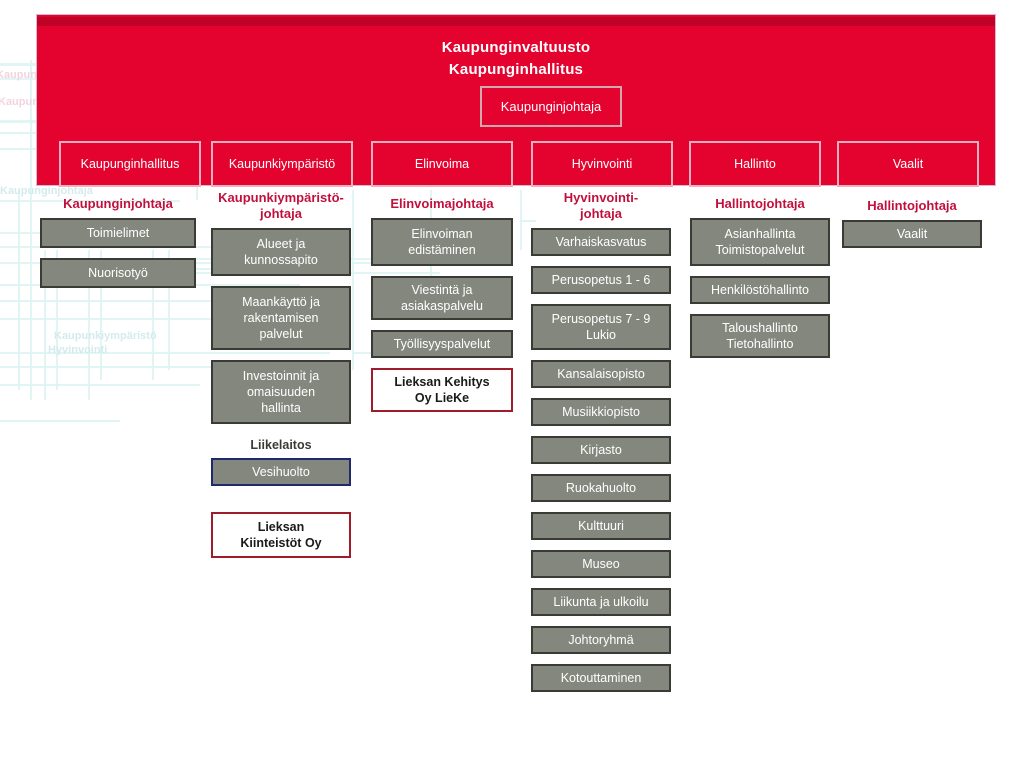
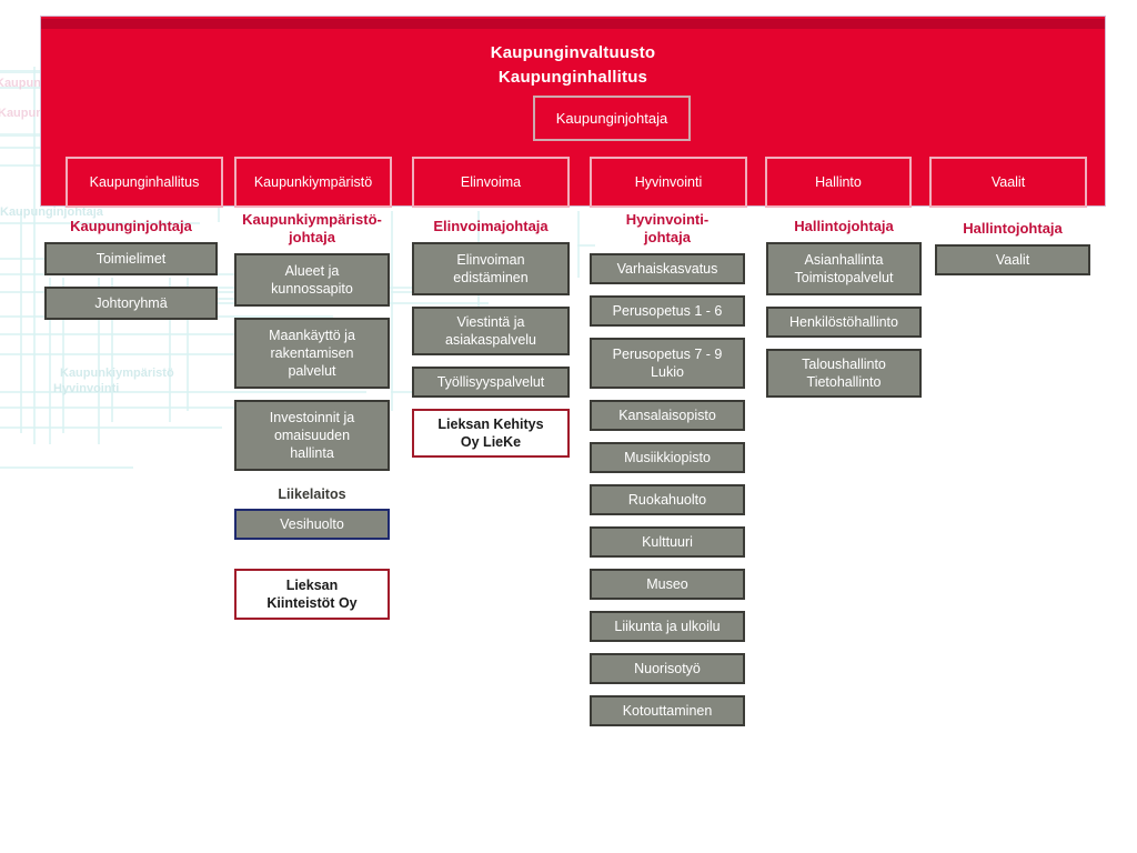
  Kaupunginjohtaja
  Kaupunkiympäristö
  Hyvinvointi
  Kaupunginvaltuusto
  Kaupunginhallitus
  Kaupunginjohtaja
  Kaupunginhallitus
  Kaupunkiympäristö
  Elinvoima
  Hyvinvointi
  Hallinto
  Vaalit
  Kaupunginjohtaja
  Toimielimet
- Nuorisotyö
+ Johtoryhmä
  Kaupunkiympäristö-
  johtaja
  Alueet ja
  kunnossapito
  Maankäyttö ja
  rakentamisen
  palvelut
  Investoinnit ja
  omaisuuden
  hallinta
  Liikelaitos
  Vesihuolto
  Lieksan
  Kiinteistöt Oy
  Elinvoimajohtaja
  Elinvoiman
  edistäminen
  Viestintä ja
  asiakaspalvelu
  Työllisyyspalvelut
  Lieksan Kehitys
  Oy LieKe
  Hyvinvointi-
  johtaja
  Varhaiskasvatus
  Perusopetus 1 - 6
  Perusopetus 7 - 9
  Lukio
  Kansalaisopisto
  Musiikkiopisto
- Kirjasto
  Ruokahuolto
  Kulttuuri
  Museo
  Liikunta ja ulkoilu
- Johtoryhmä
+ Nuorisotyö
  Kotouttaminen
  Hallintojohtaja
  Asianhallinta
  Toimistopalvelut
  Henkilöstöhallinto
  Taloushallinto
  Tietohallinto
  Hallintojohtaja
  Vaalit
